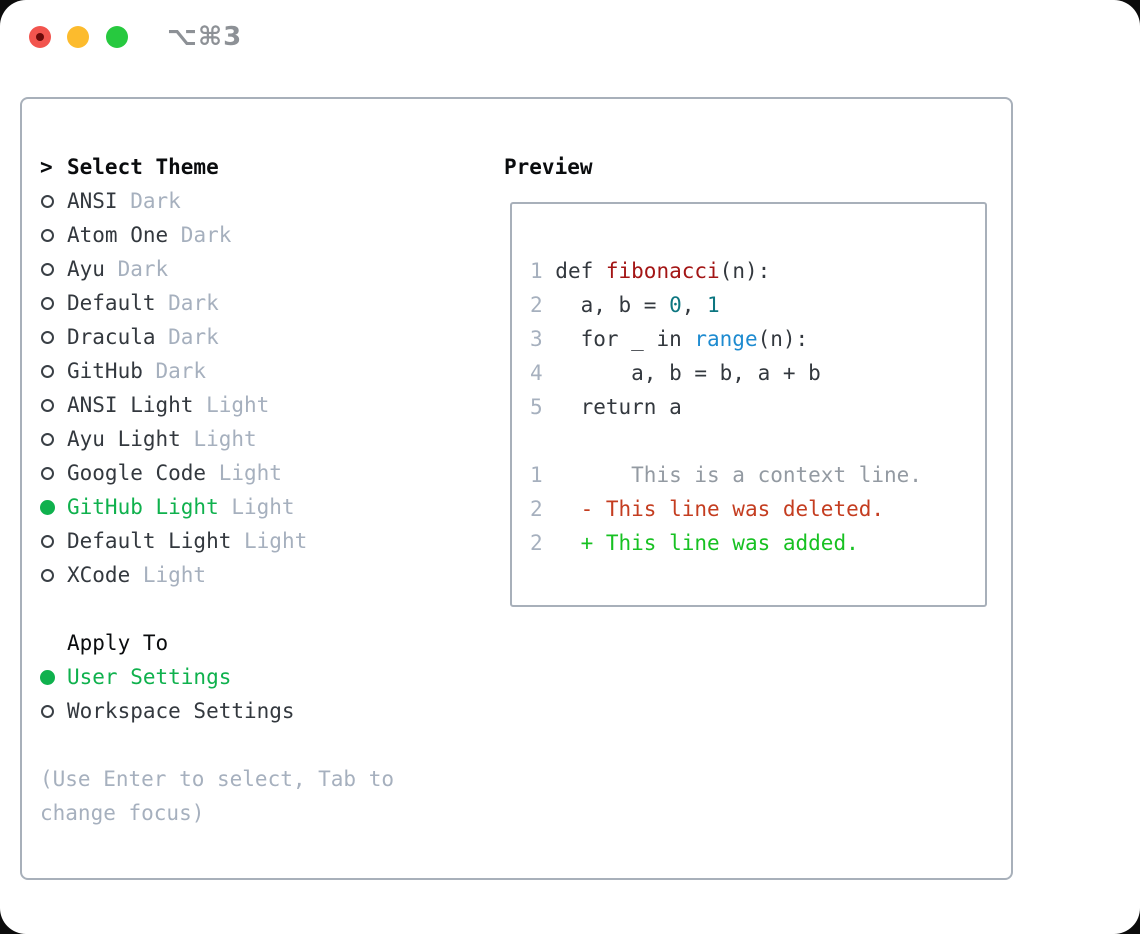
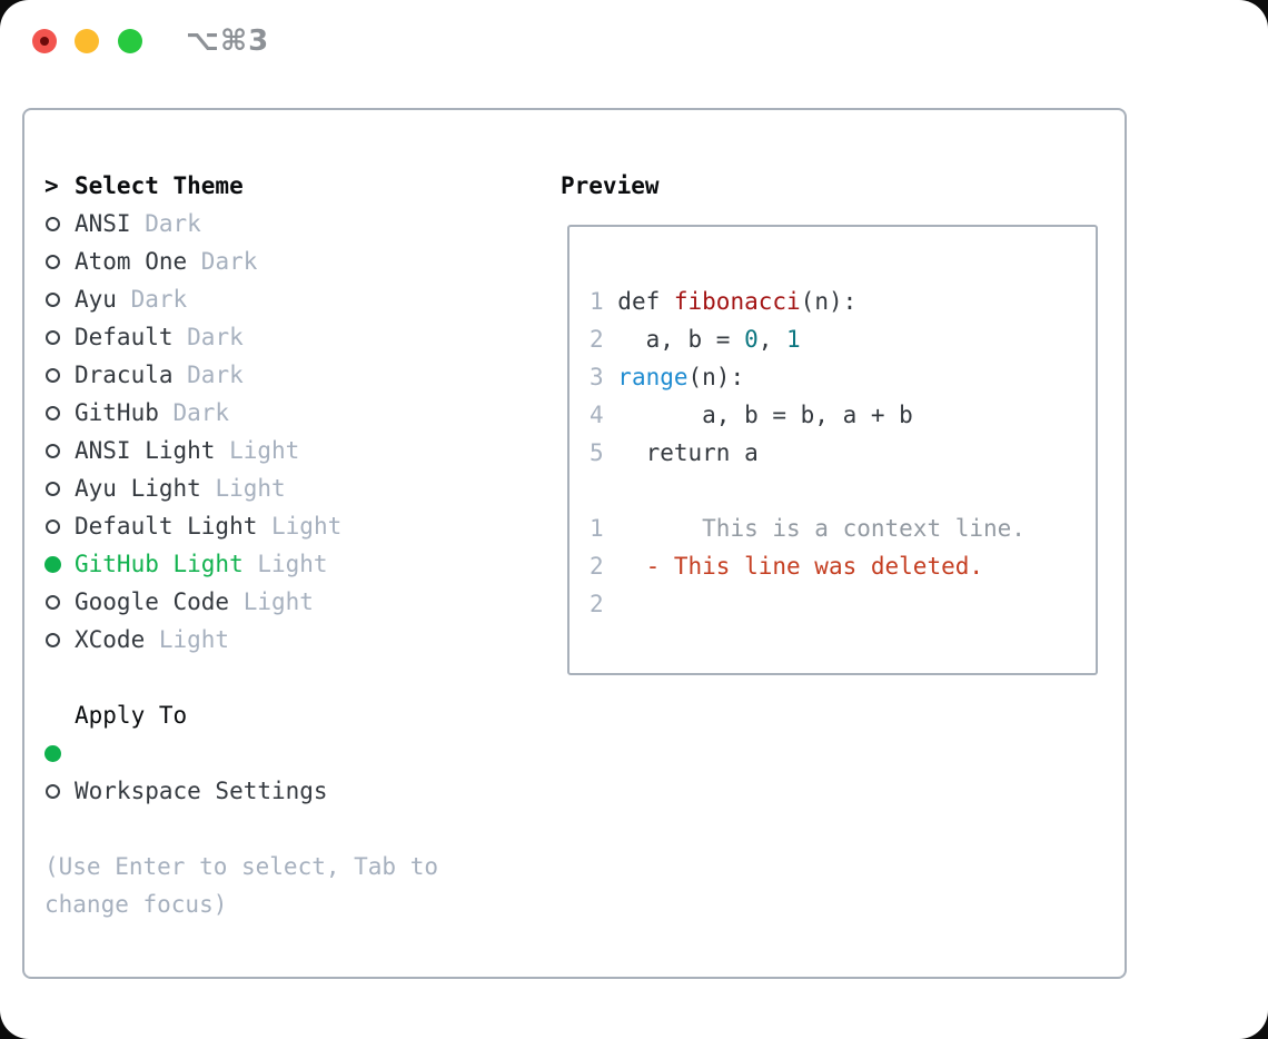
  ⌥⌘3
  >
  Select Theme
  ANSI
  Dark
  Atom One
  Dark
  Ayu
  Dark
  Default
  Dark
  Dracula
  Dark
  GitHub
  Dark
  ANSI Light
  Light
  Ayu Light
  Light
- Google Code
+ Default Light
  Light
  GitHub Light
  Light
- Default Light
+ Google Code
  Light
  XCode
  Light
  Apply To
- User Settings
  Workspace Settings
  (Use Enter to select, Tab to
  change focus)
  Preview
  1
  def
  fibonacci
  (n):
  2
  a, b =
  0
  ,
  1
  3
- for _ in
  range
  (n):
  4
  a, b = b, a + b
  5
  return a
  1
  This is a context line.
  2
  - This line was deleted.
  2
- + This line was added.
